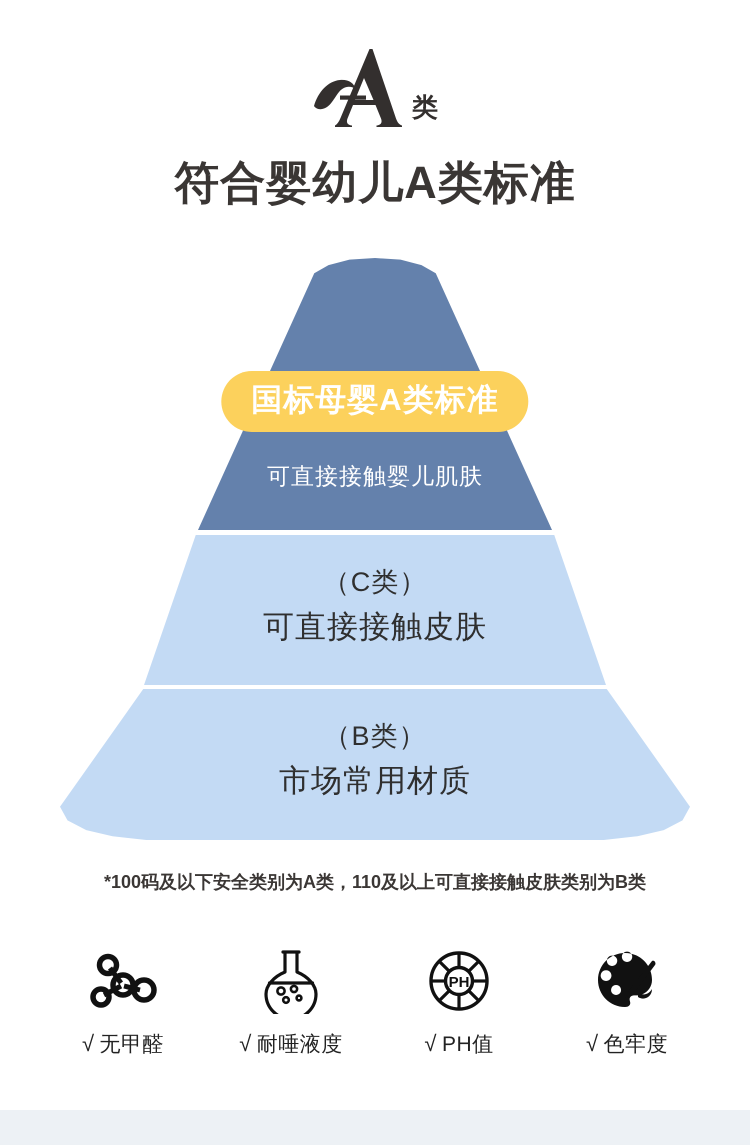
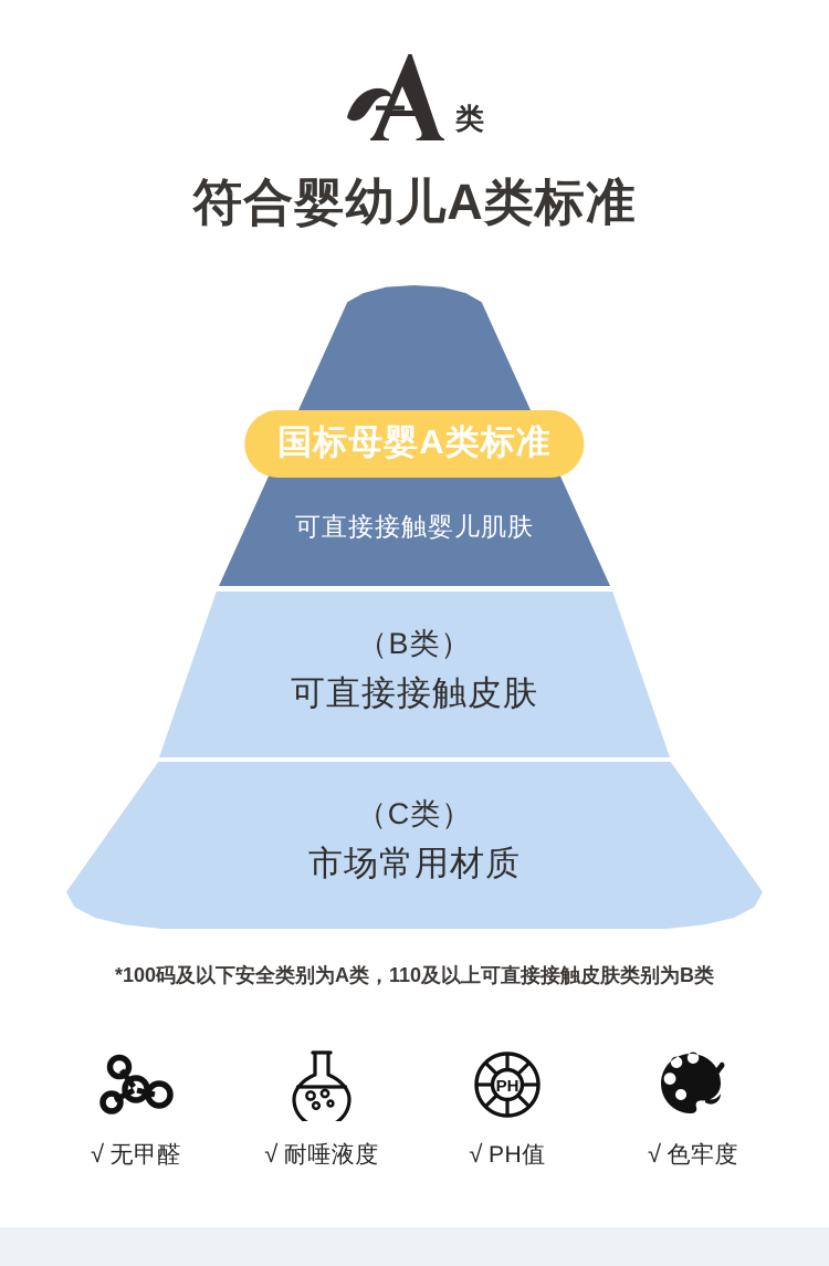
  类
  符合婴幼儿A类标准
  国标母婴A类标准
  可直接接触婴儿肌肤
- （C类）
+ （B类）
  可直接接触皮肤
- （B类）
+ （C类）
  市场常用材质
  *100码及以下安全类别为A类，110及以上可直接接触皮肤类别为B类
  √
  无甲醛
  √
  耐唾液度
  PH
  √
  PH值
  √
  色牢度
